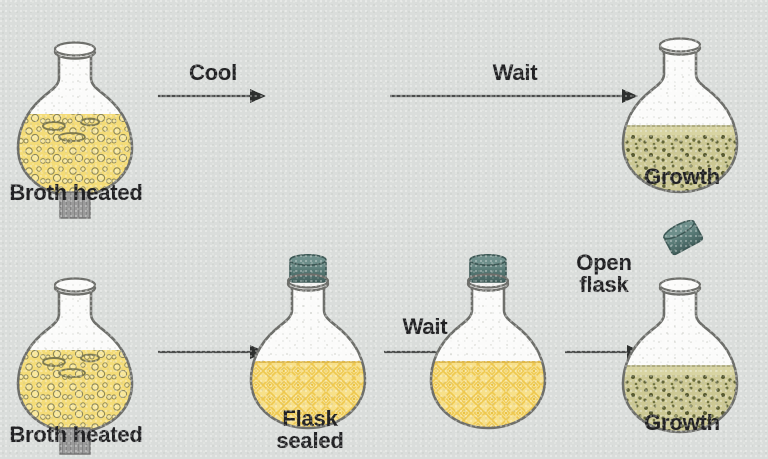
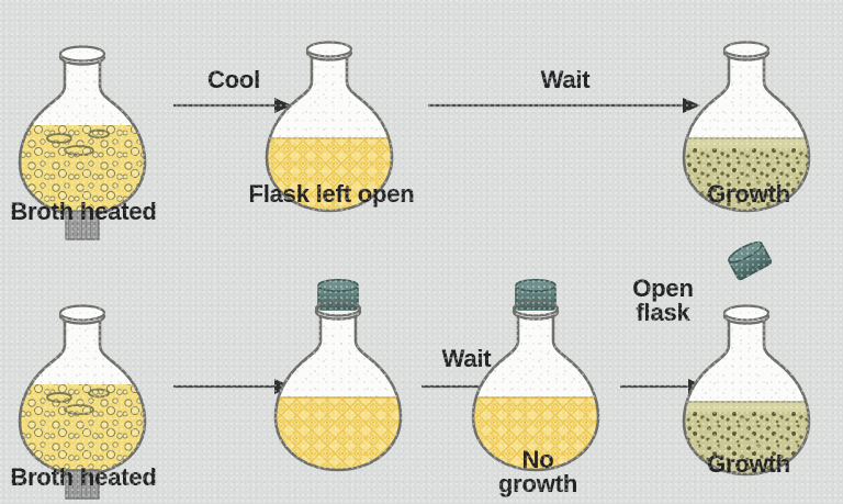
  Broth heated
  Cool
+ Flask left open
  Wait
  Growth
  Broth heated
- Flask
- sealed
  Wait
+ No
+ growth
  Open
  flask
  Growth
